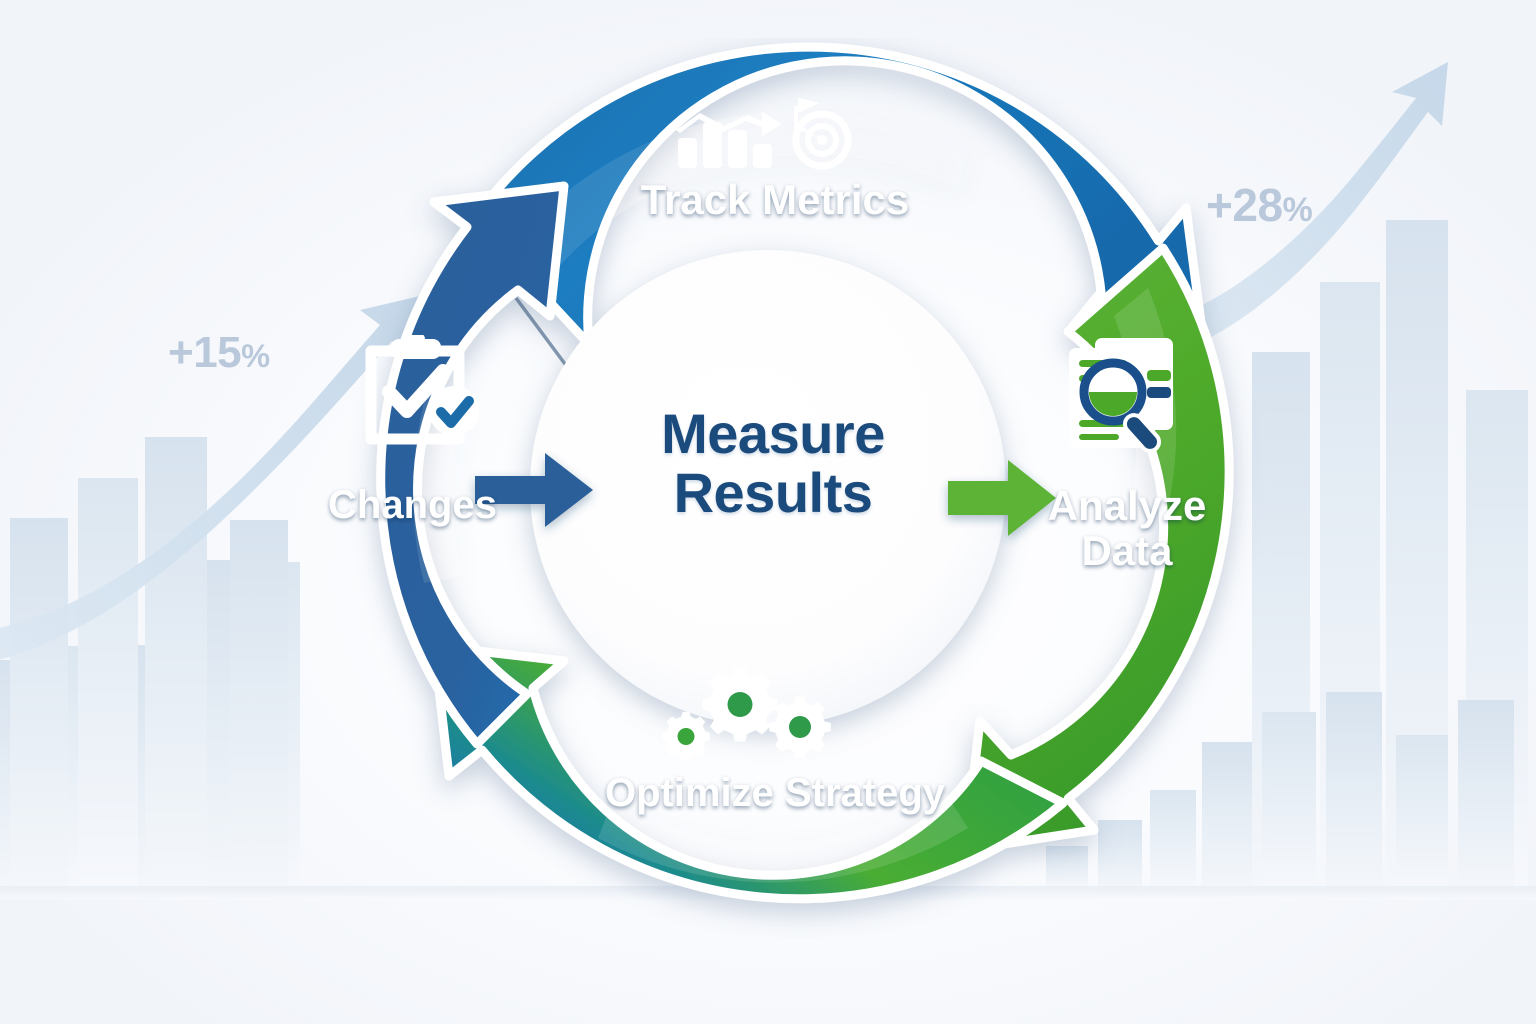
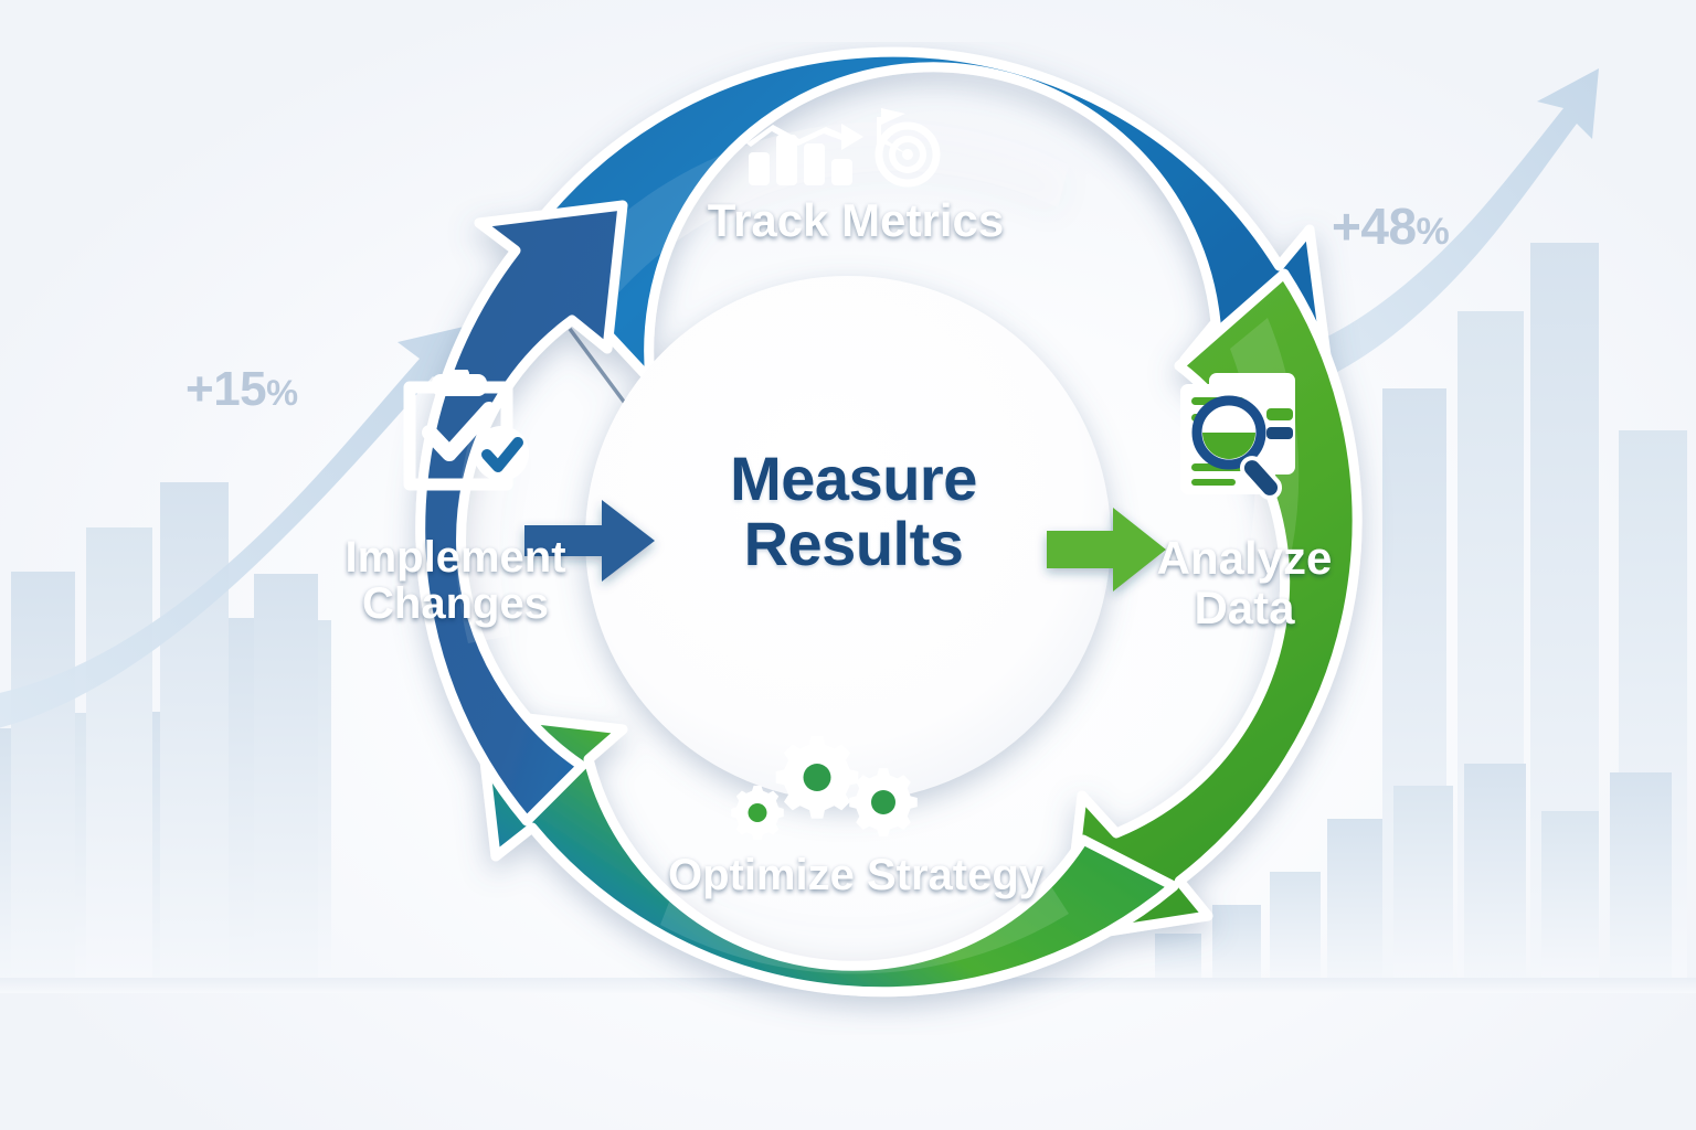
  +15%
- +28%
+ +48%
  Track Metrics
  Analyze
  Data
  Optimize Strategy
+ Implement
  Changes
  Measure
  Results
